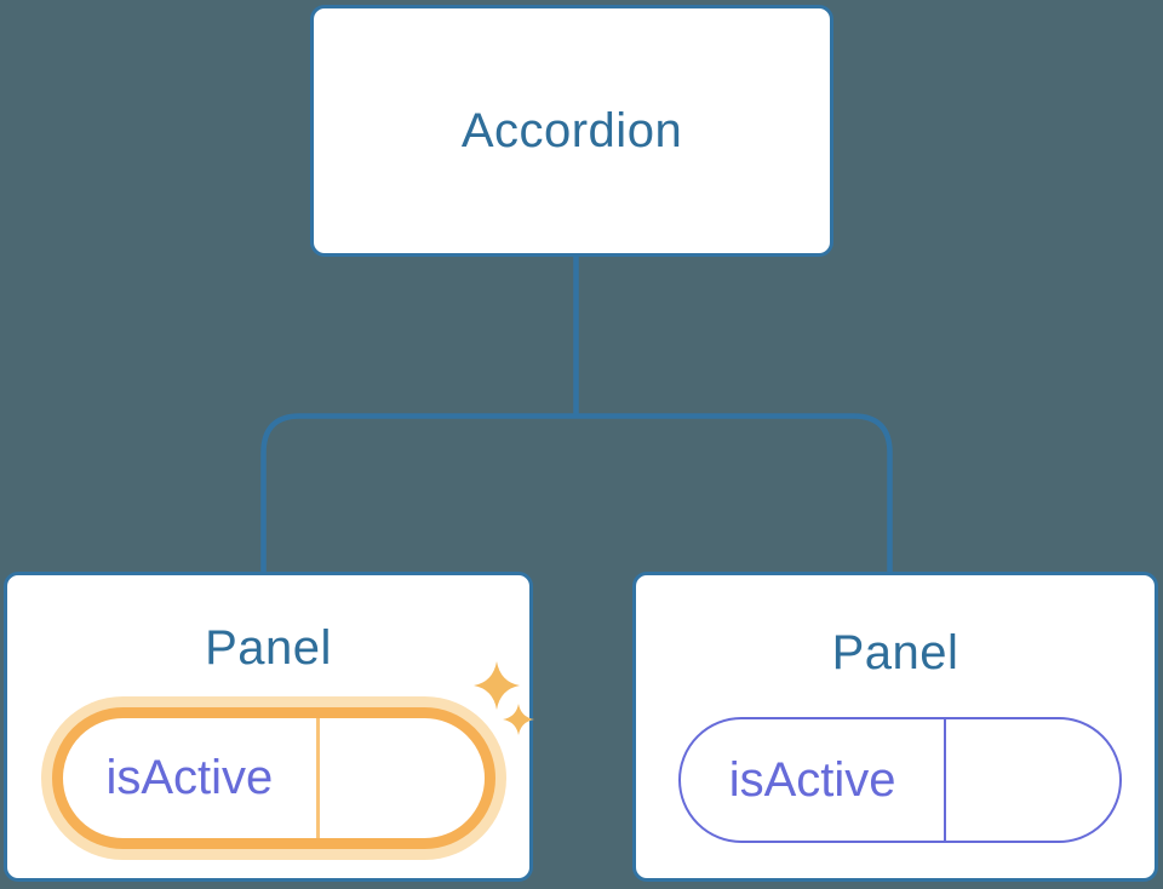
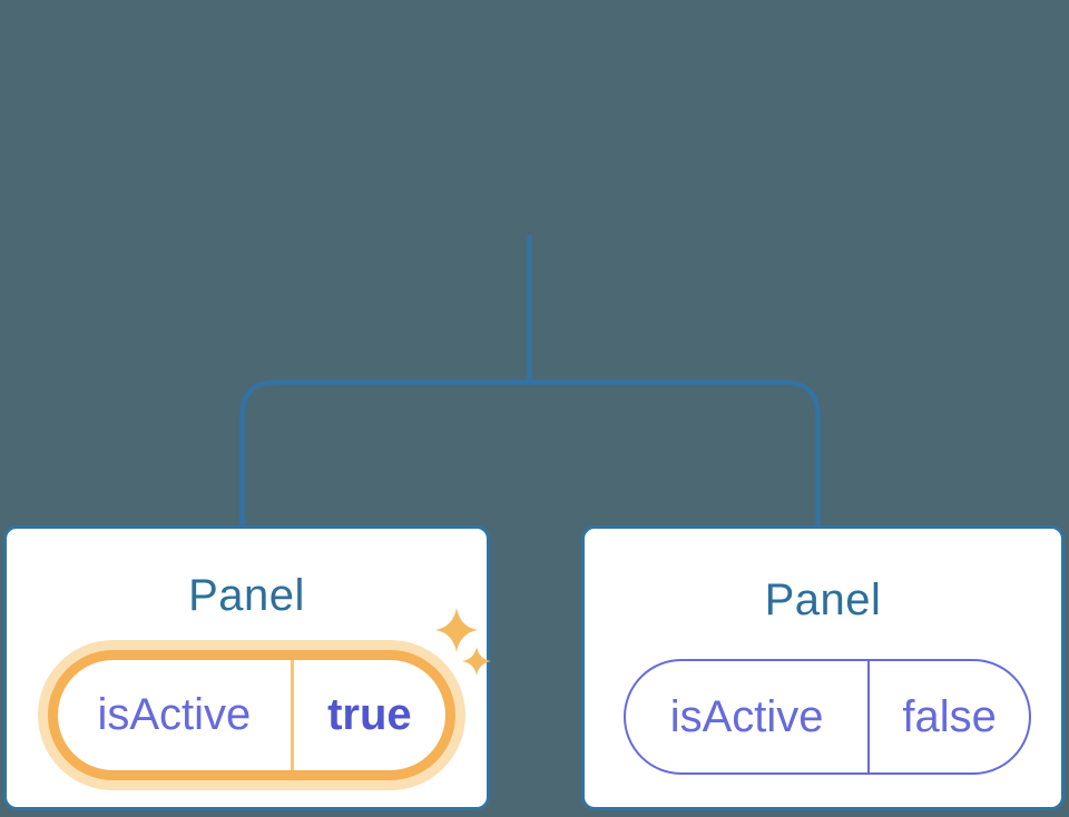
- Accordion
  Panel
  isActive
+ true
  Panel
  isActive
+ false
